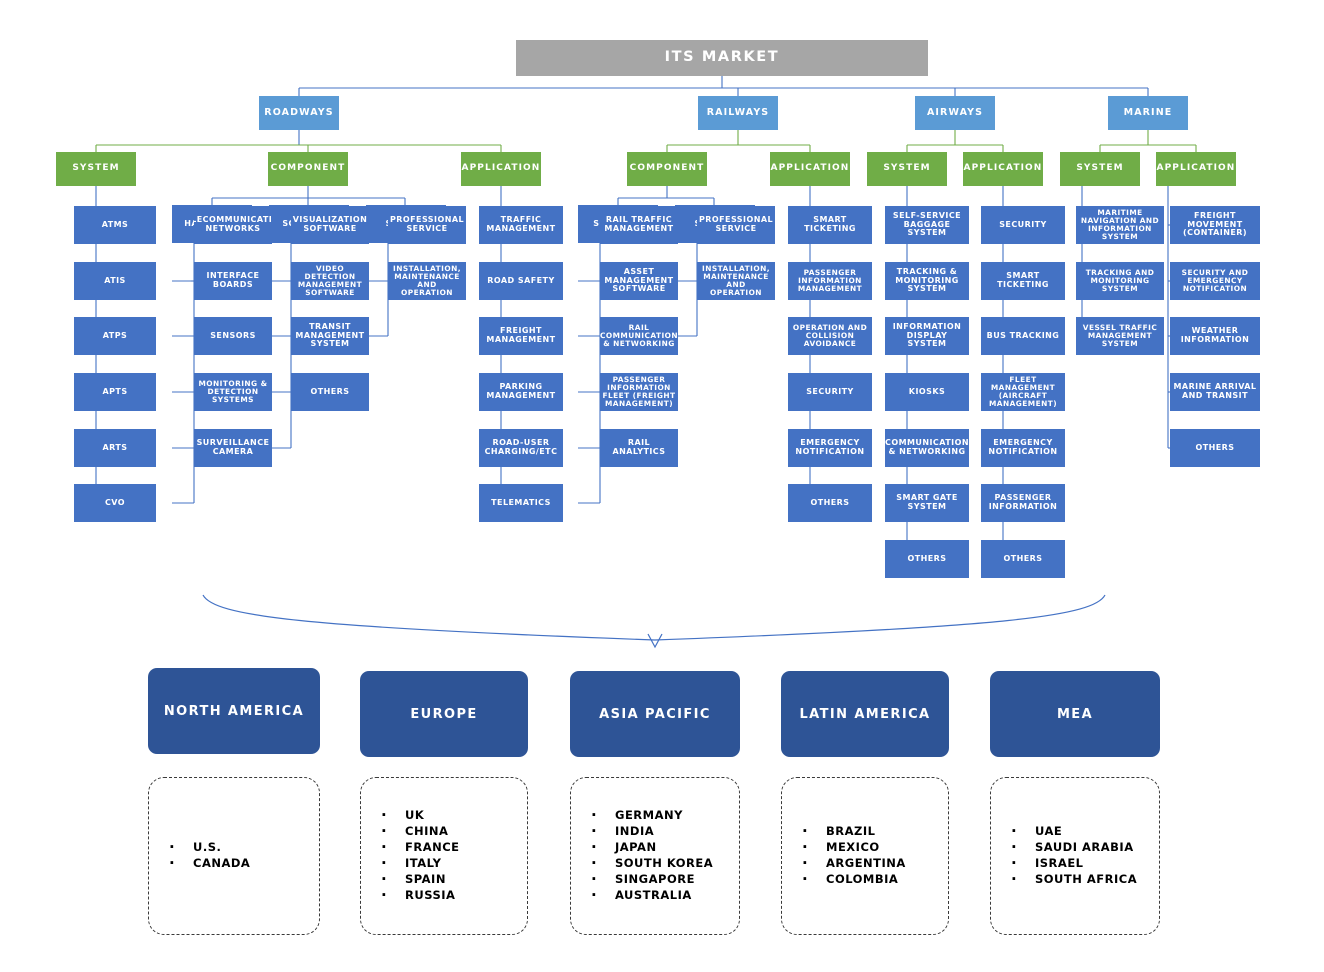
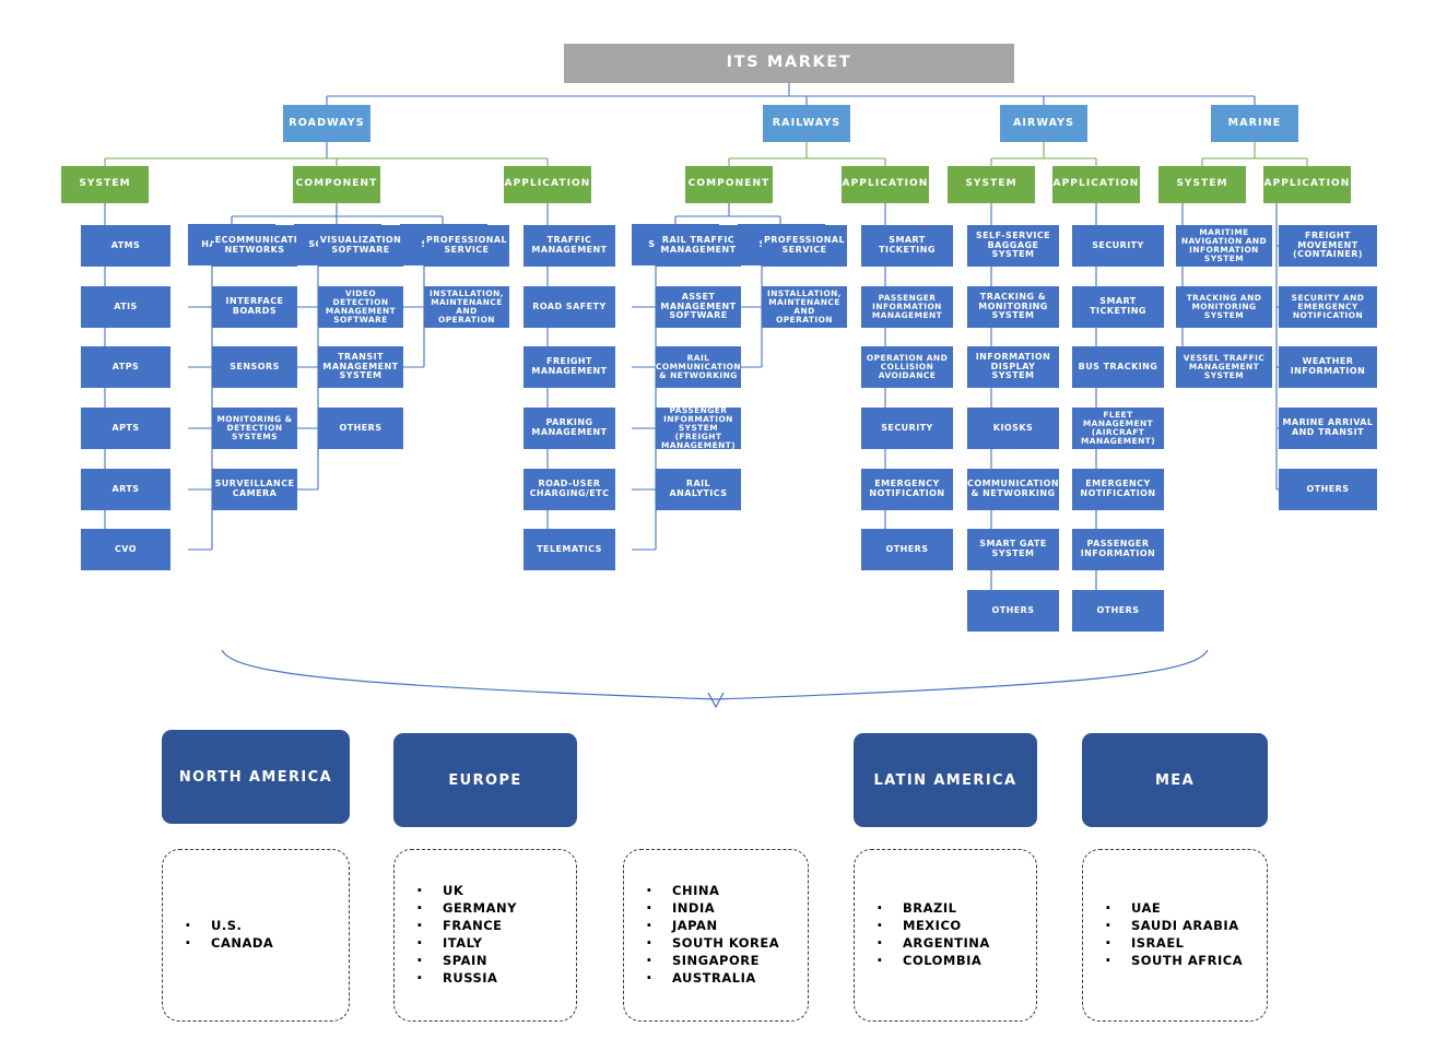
  ITS MARKET
  ROADWAYS
  RAILWAYS
  AIRWAYS
  MARINE
  SYSTEM
  COMPONENT
  APPLICATION
  COMPONENT
  APPLICATION
  SYSTEM
  APPLICATION
  SYSTEM
  APPLICATION
  ATMS
  ATIS
  ATPS
  APTS
  ARTS
  CVO
  LECOMMUNICATI NETWORKS
  INTERFACE BOARDS
  SENSORS
  MONITORING & DETECTION SYSTEMS
  SURVEILLANCE CAMERA
  VISUALIZATION SOFTWARE
  VIDEO DETECTION MANAGEMENT SOFTWARE
  TRANSIT MANAGEMENT SYSTEM
  OTHERS
  PROFESSIONAL SERVICE
  INSTALLATION, MAINTENANCE AND OPERATION
  TRAFFIC MANAGEMENT
  ROAD SAFETY
  FREIGHT MANAGEMENT
  PARKING MANAGEMENT
  ROAD-USER CHARGING/ETC
  TELEMATICS
  RAIL TRAFFIC MANAGEMENT
  ASSET MANAGEMENT SOFTWARE
  RAIL COMMUNICATION & NETWORKING
- PASSENGER INFORMATION FLEET (FREIGHT MANAGEMENT)
+ PASSENGER INFORMATION SYSTEM (FREIGHT MANAGEMENT)
  RAIL ANALYTICS
  PROFESSIONAL SERVICE
  INSTALLATION, MAINTENANCE AND OPERATION
  SMART TICKETING
  PASSENGER INFORMATION MANAGEMENT
  OPERATION AND COLLISION AVOIDANCE
  SECURITY
  EMERGENCY NOTIFICATION
  OTHERS
  SELF-SERVICE BAGGAGE SYSTEM
  TRACKING & MONITORING SYSTEM
  INFORMATION DISPLAY SYSTEM
  KIOSKS
  COMMUNICATION & NETWORKING
  SMART GATE SYSTEM
  OTHERS
  SECURITY
  SMART TICKETING
  BUS TRACKING
  FLEET MANAGEMENT (AIRCRAFT MANAGEMENT)
  EMERGENCY NOTIFICATION
  PASSENGER INFORMATION
  OTHERS
  MARITIME NAVIGATION AND INFORMATION SYSTEM
  TRACKING AND MONITORING SYSTEM
  VESSEL TRAFFIC MANAGEMENT SYSTEM
  FREIGHT MOVEMENT (CONTAINER)
  SECURITY AND EMERGENCY NOTIFICATION
  WEATHER INFORMATION
  MARINE ARRIVAL AND TRANSIT
  OTHERS
  NORTH AMERICA
  EUROPE
- ASIA PACIFIC
  LATIN AMERICA
  MEA
  U.S.
  CANADA
  UK
- CHINA
+ GERMANY
  FRANCE
  ITALY
  SPAIN
  RUSSIA
- GERMANY
+ CHINA
  INDIA
  JAPAN
  SOUTH KOREA
  SINGAPORE
  AUSTRALIA
  BRAZIL
  MEXICO
  ARGENTINA
  COLOMBIA
  UAE
  SAUDI ARABIA
  ISRAEL
  SOUTH AFRICA
